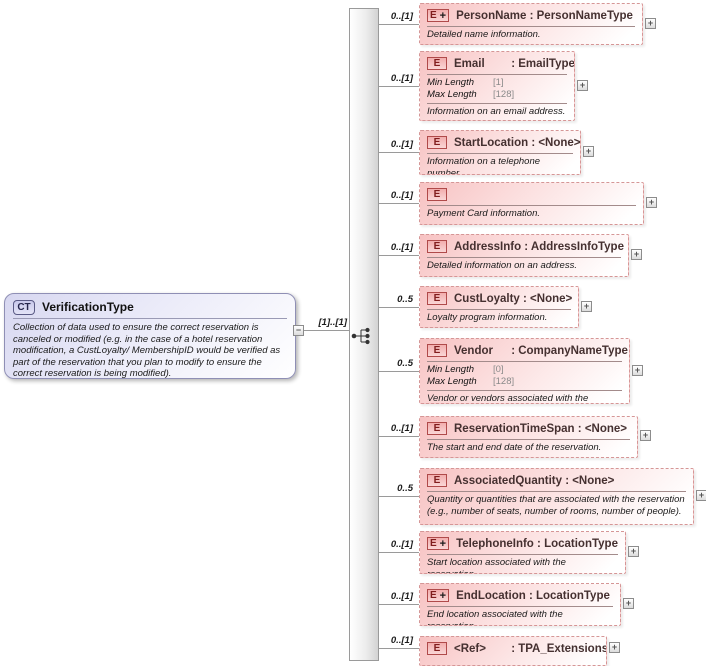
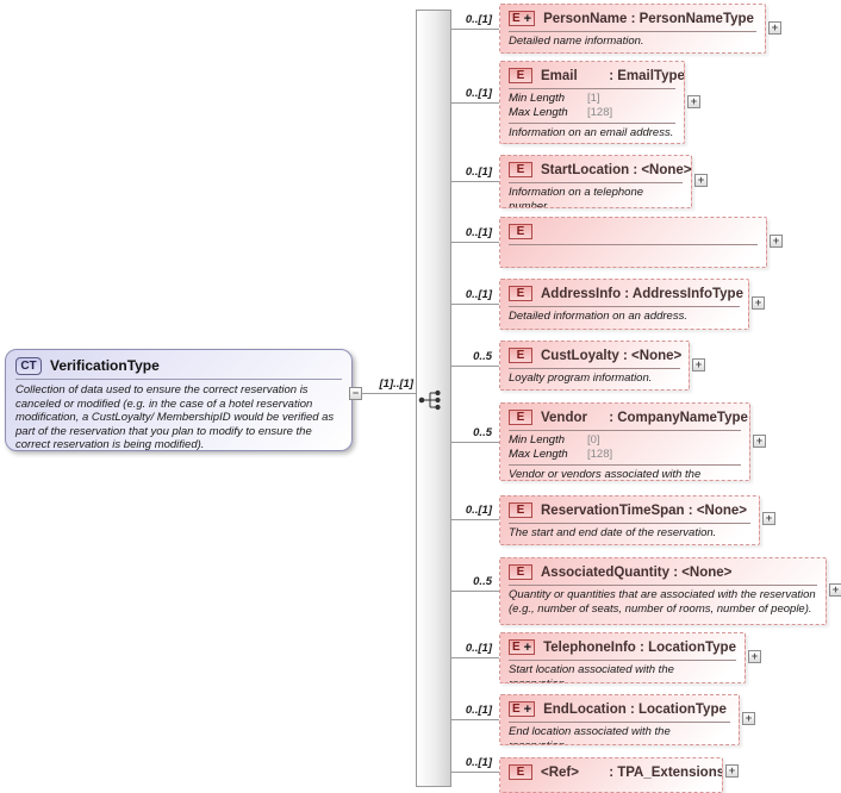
  CT
  VerificationType
  Collection of data used to ensure the correct reservation is canceled or modified (e.g. in the case of a hotel reservation modification, a CustLoyalty/ MembershipID would be verified as part of the reservation that you plan to modify to ensure the correct reservation is being modified).
  −
  [1]..[1]
  0..[1]
  E
  +
  PersonName : PersonNameType
  Detailed name information.
  +
  0..[1]
  E
  Email : EmailType
  Min Length
  [1]
  Max Length
  [128]
  Information on an email address.
  +
  0..[1]
  E
  StartLocation : <None>
  Information on a telephone number.
  +
  0..[1]
  E
- Payment Card information.
  +
  0..[1]
  E
  AddressInfo : AddressInfoType
  Detailed information on an address.
  +
  0..5
  E
  CustLoyalty : <None>
  Loyalty program information.
  +
  0..5
  E
  Vendor : CompanyNameType
  Min Length
  [0]
  Max Length
  [128]
  Vendor or vendors associated with the
  +
  0..[1]
  E
  ReservationTimeSpan : <None>
  The start and end date of the reservation.
  +
  0..5
  E
  AssociatedQuantity : <None>
  Quantity or quantities that are associated with the reservation (e.g., number of seats, number of rooms, number of people).
  +
  0..[1]
  E
  +
  TelephoneInfo : LocationType
  Start location associated with the
  +
  0..[1]
  E
  +
  EndLocation : LocationType
  End location associated with the
  +
  0..[1]
  E
  <Ref> : TPA_Extensions
  +
